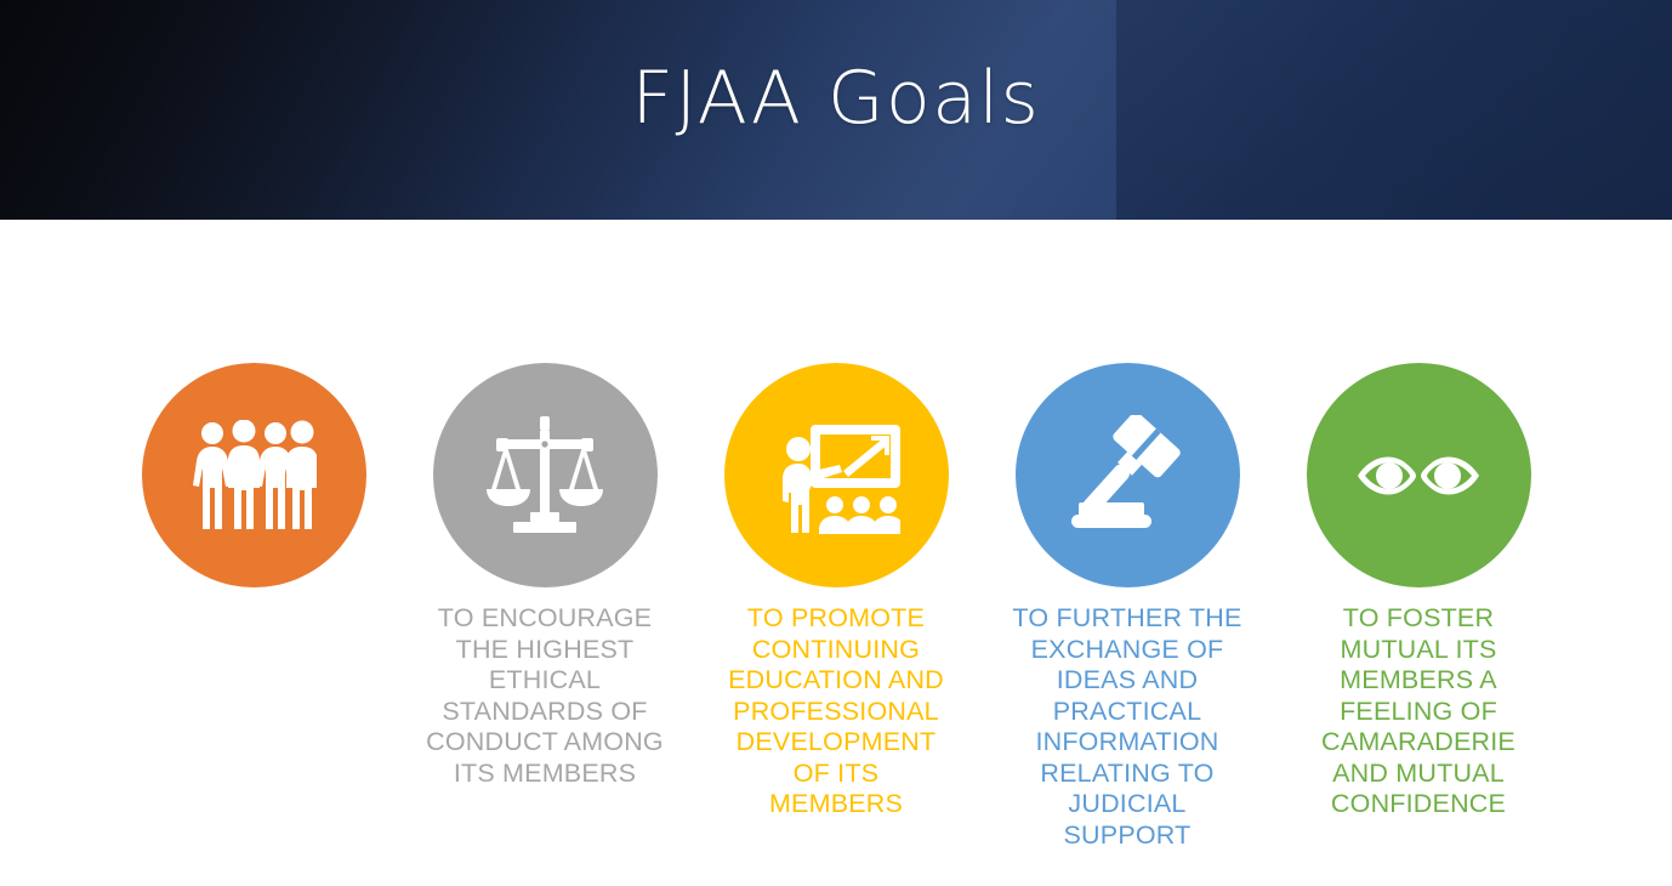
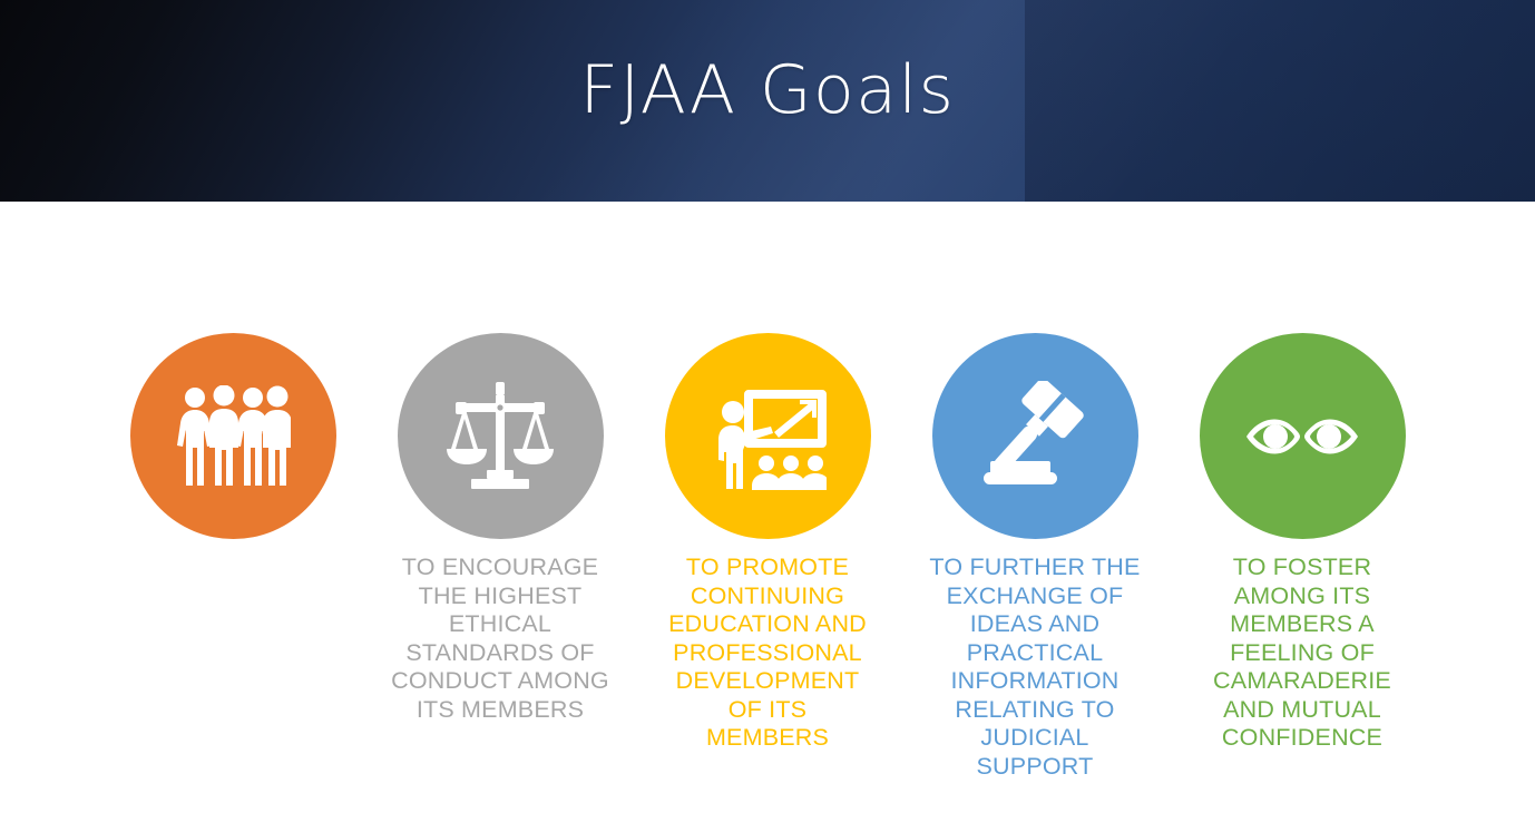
  FJAA Goals
  TO ENCOURAGE THE HIGHEST ETHICAL STANDARDS OF CONDUCT AMONG ITS MEMBERS
  TO PROMOTE CONTINUING EDUCATION AND PROFESSIONAL DEVELOPMENT OF ITS MEMBERS
  TO FURTHER THE EXCHANGE OF IDEAS AND PRACTICAL INFORMATION RELATING TO JUDICIAL SUPPORT
- TO FOSTER MUTUAL ITS MEMBERS A FEELING OF CAMARADERIE AND MUTUAL CONFIDENCE
+ TO FOSTER AMONG ITS MEMBERS A FEELING OF CAMARADERIE AND MUTUAL CONFIDENCE
